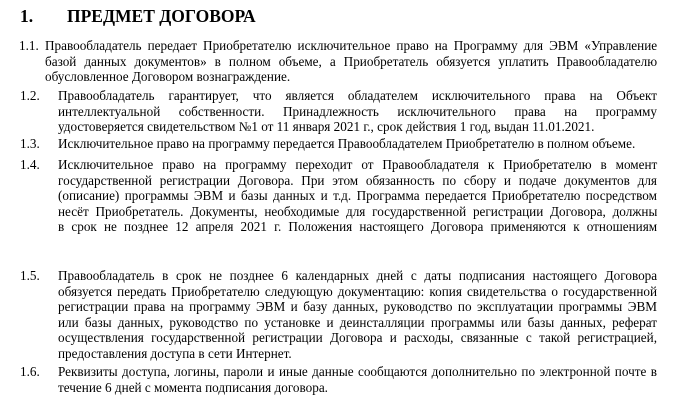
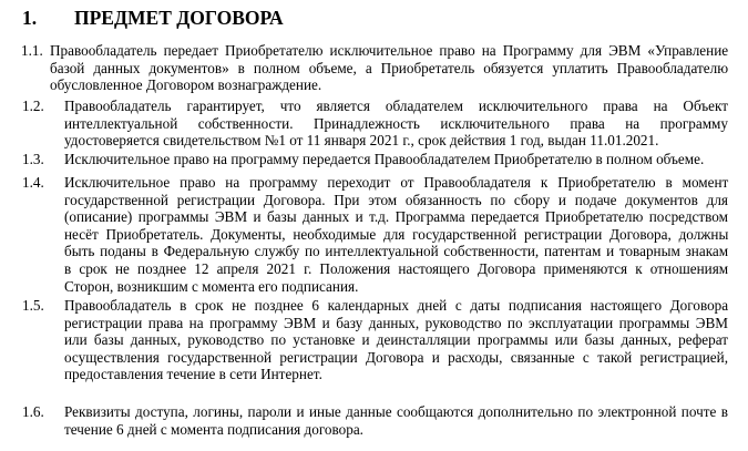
  1.
  ПРЕДМЕТ ДОГОВОРА
  1.1.
  Правообладатель передает Приобретателю исключительное право на Программу для ЭВМ «Управление
  базой данных документов» в полном объеме, а Приобретатель обязуется уплатить Правообладателю
  обусловленное Договором вознаграждение.
  1.2.
  Правообладатель гарантирует, что является обладателем исключительного права на Объект
  интеллектуальной собственности. Принадлежность исключительного права на программу
  удостоверяется свидетельством №1 от 11 января 2021 г., срок действия 1 год, выдан 11.01.2021.
  1.3.
  Исключительное право на программу передается Правообладателем Приобретателю в полном объеме.
  1.4.
  Исключительное право на программу переходит от Правообладателя к Приобретателю в момент
  государственной регистрации Договора. При этом обязанность по сбору и подаче документов для
  (описание) программы ЭВМ и базы данных и т.д. Программа передается Приобретателю посредством
  несёт Приобретатель. Документы, необходимые для государственной регистрации Договора, должны
+ быть поданы в Федеральную службу по интеллектуальной собственности, патентам и товарным знакам
  в срок не позднее 12 апреля 2021 г. Положения настоящего Договора применяются к отношениям
+ Сторон, возникшим с момента его подписания.
  1.5.
  Правообладатель в срок не позднее 6 календарных дней с даты подписания настоящего Договора
- обязуется передать Приобретателю следующую документацию: копия свидетельства о государственной
  регистрации права на программу ЭВМ и базу данных, руководство по эксплуатации программы ЭВМ
  или базы данных, руководство по установке и деинсталляции программы или базы данных, реферат
  осуществления государственной регистрации Договора и расходы, связанные с такой регистрацией,
- предоставления доступа в сети Интернет.
+ предоставления течение в сети Интернет.
  1.6.
  Реквизиты доступа, логины, пароли и иные данные сообщаются дополнительно по электронной почте в
  течение 6 дней с момента подписания договора.
